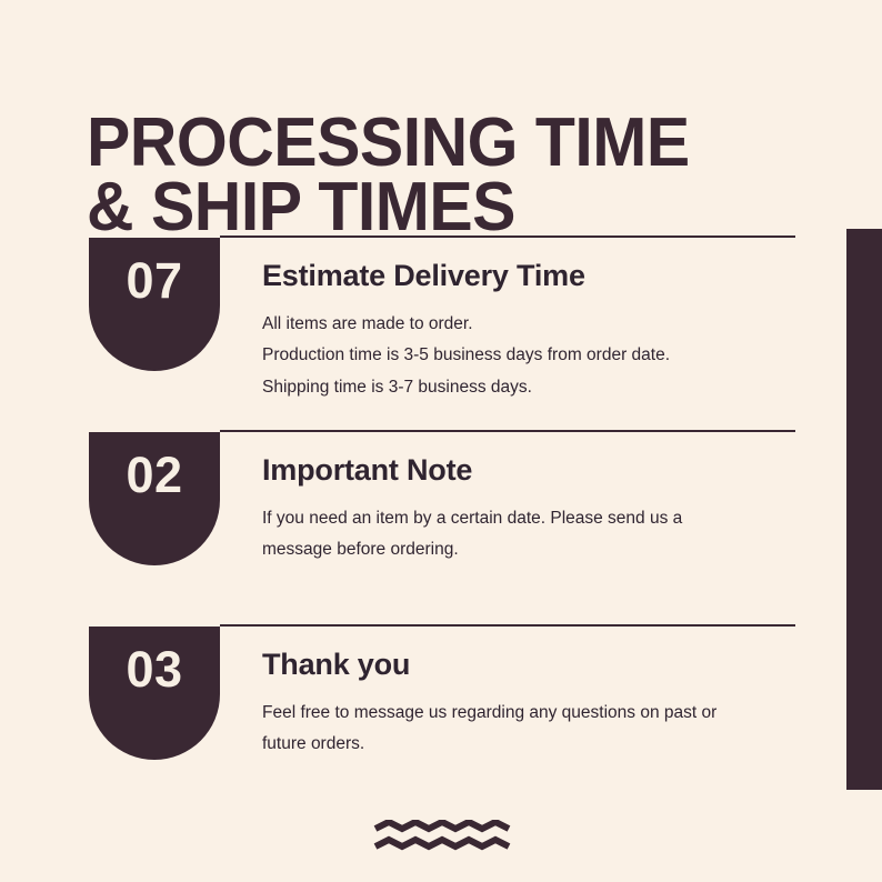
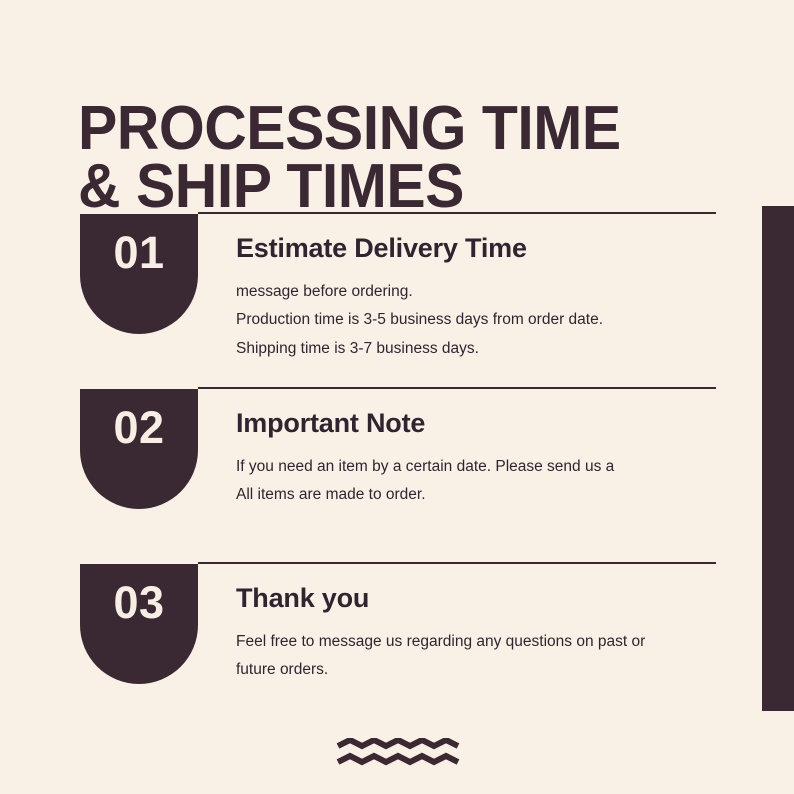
  PROCESSING TIME
  & SHIP TIMES
- 07
+ 01
  Estimate Delivery Time
- All items are made to order.
+ message before ordering.
  Production time is 3-5 business days from order date.
  Shipping time is 3-7 business days.
  02
  Important Note
  If you need an item by a certain date. Please send us a
- message before ordering.
+ All items are made to order.
  03
  Thank you
  Feel free to message us regarding any questions on past or
  future orders.
